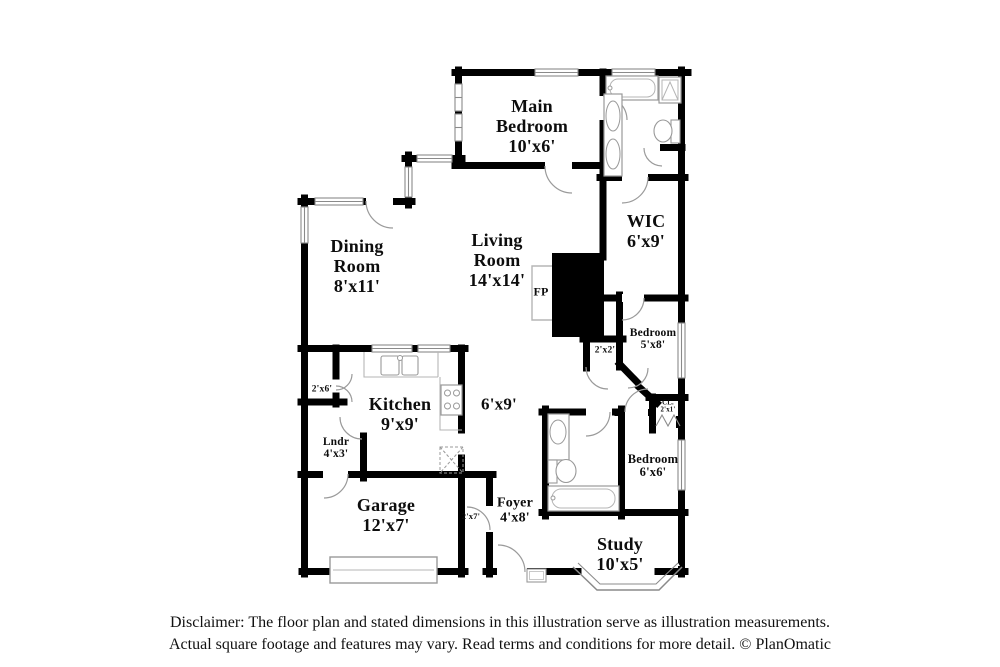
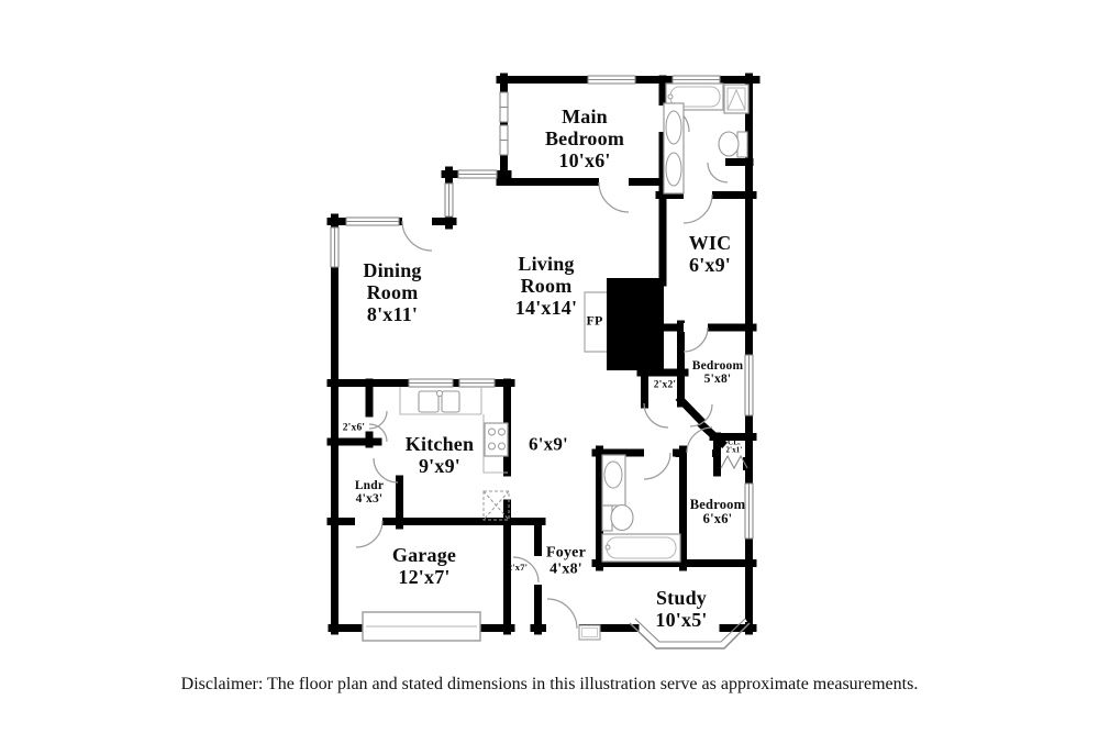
  Main
  Bedroom
  10'x6'
  Dining
  Room
  8'x11'
  Living
  Room
  14'x14'
  WIC
  6'x9'
  Bedroom
  5'x8'
  Kitchen
  9'x9'
  Lndr
  4'x3'
  Garage
  12'x7'
  Foyer
  4'x8'
  Bedroom
  6'x6'
  Study
  10'x5'
  FP
  6'x9'
  2'x6'
  2'x2'
  2'x7'
- Disclaimer: The floor plan and stated dimensions in this illustration serve as illustration measurements.
+ Disclaimer: The floor plan and stated dimensions in this illustration serve as approximate measurements.
- Actual square footage and features may vary. Read terms and conditions for more detail. © PlanOmatic
